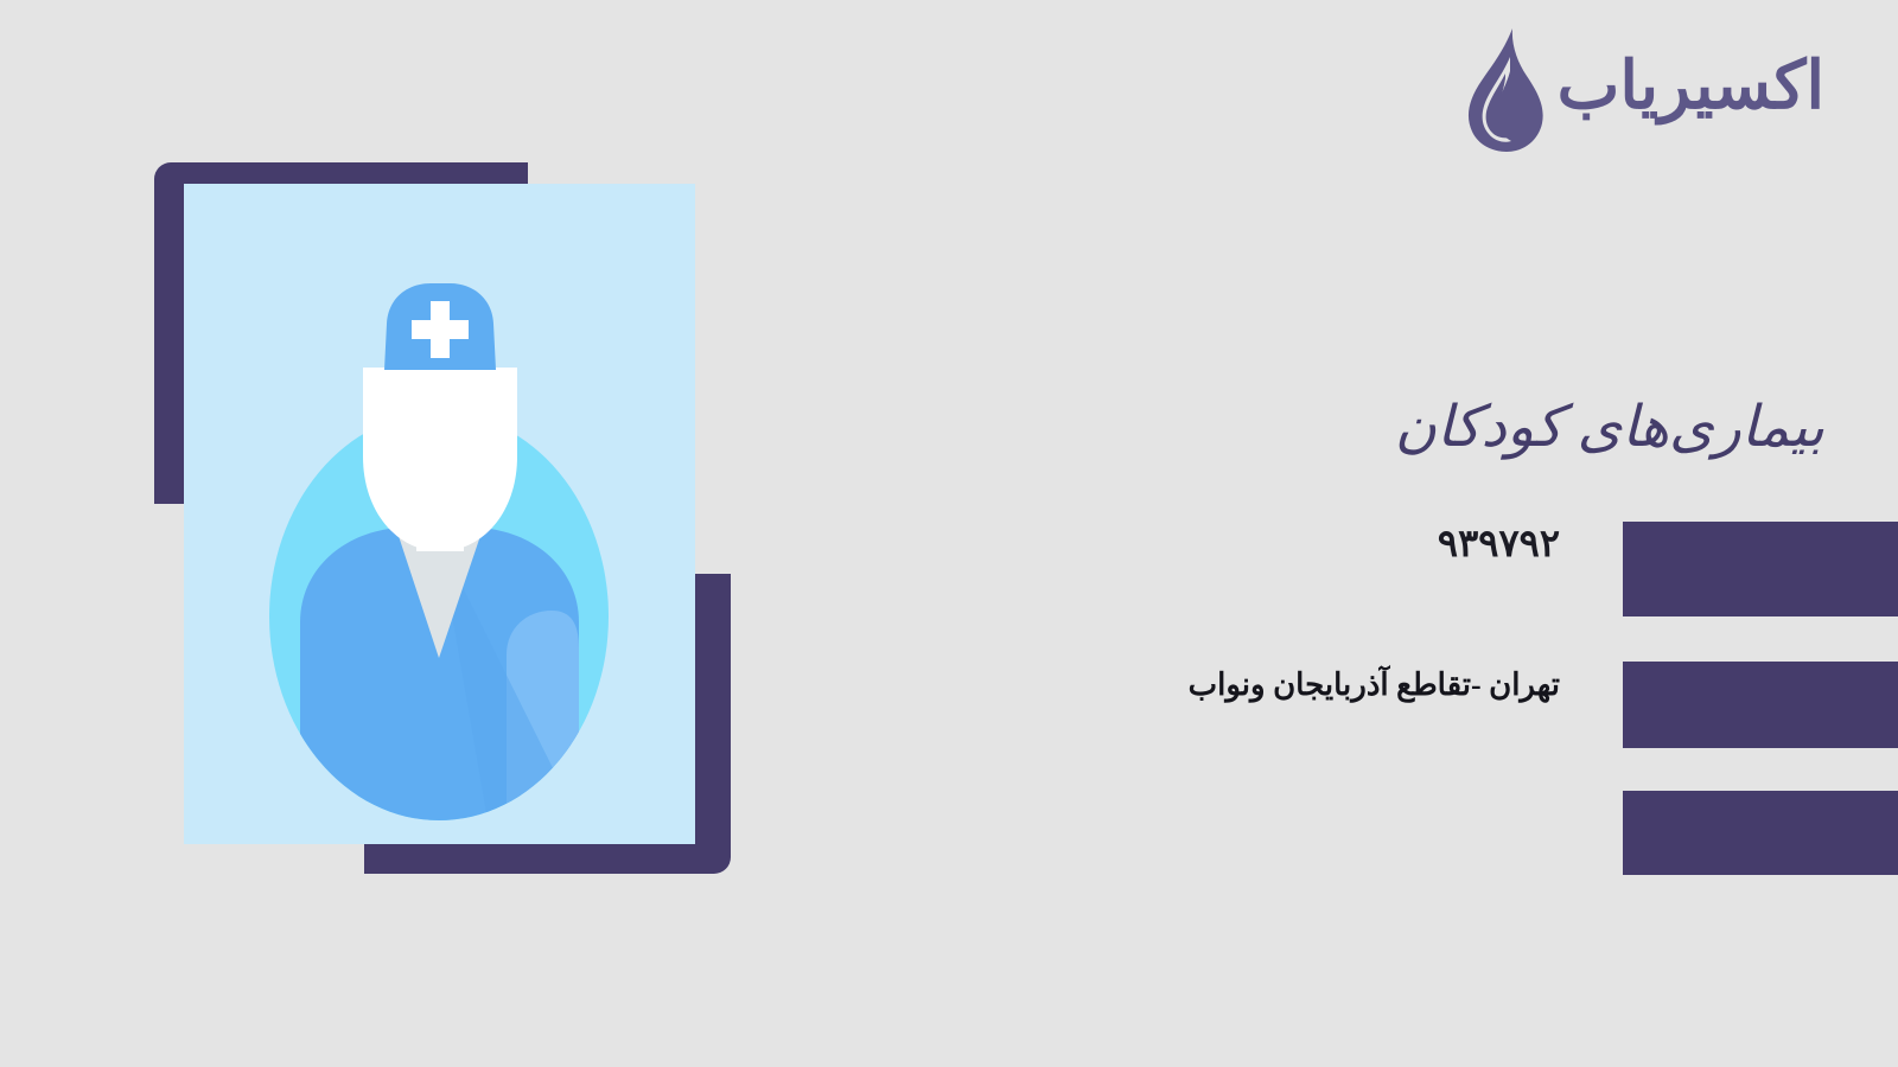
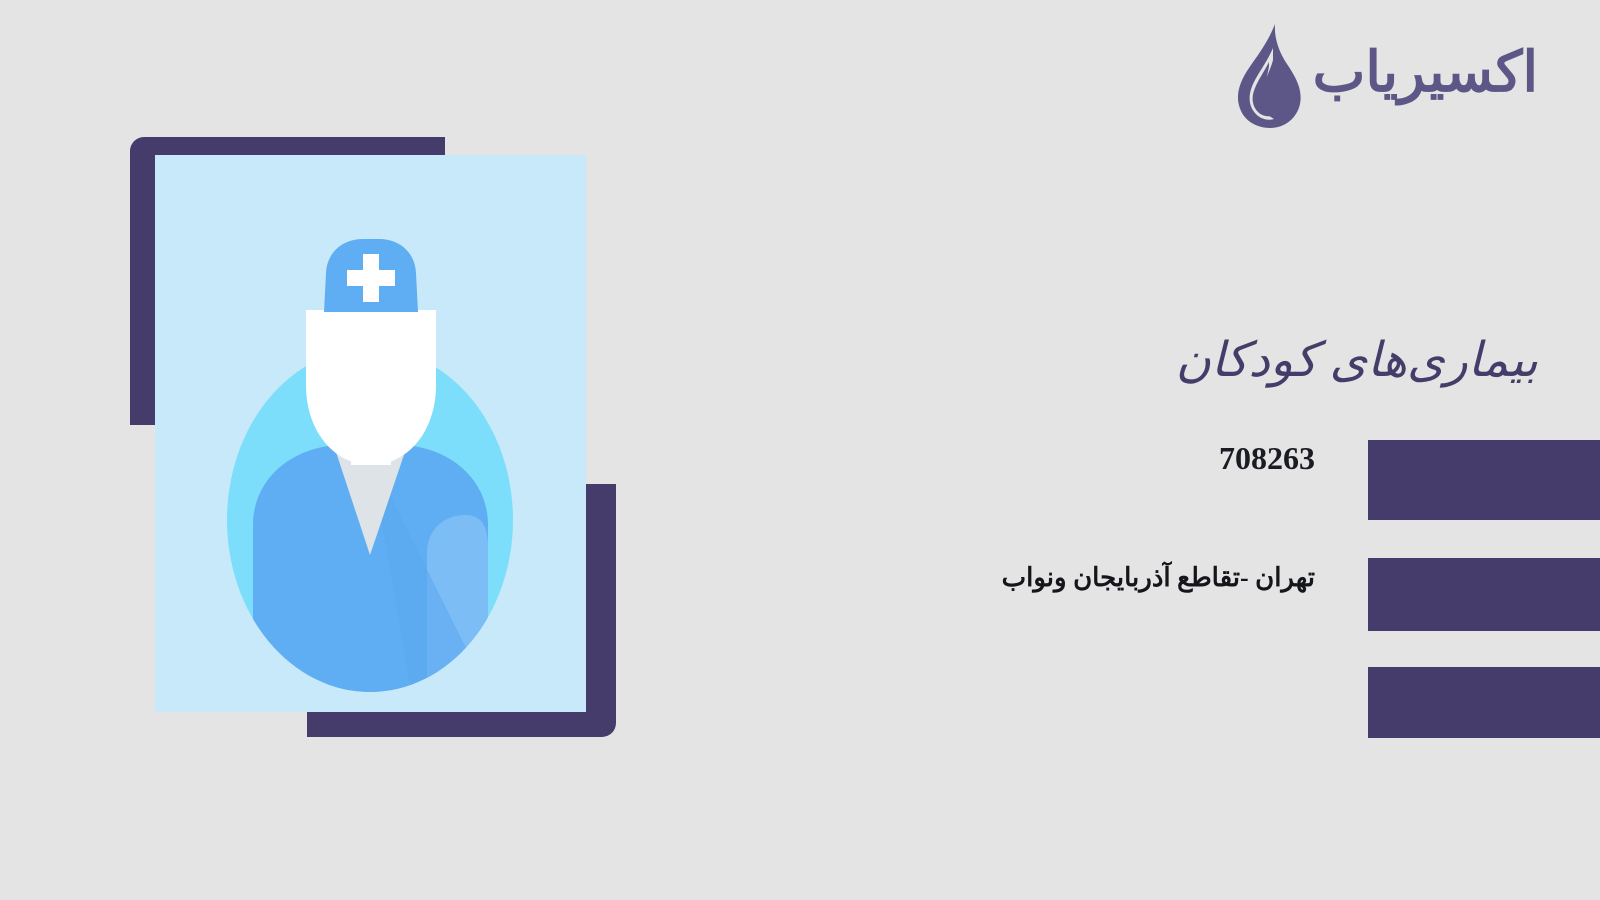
  اکسیریاب
  بیماری‌های کودکان
- ۹۳۹۷۹۲
+ 708263
  تهران -تقاطع آذربایجان ونواب
